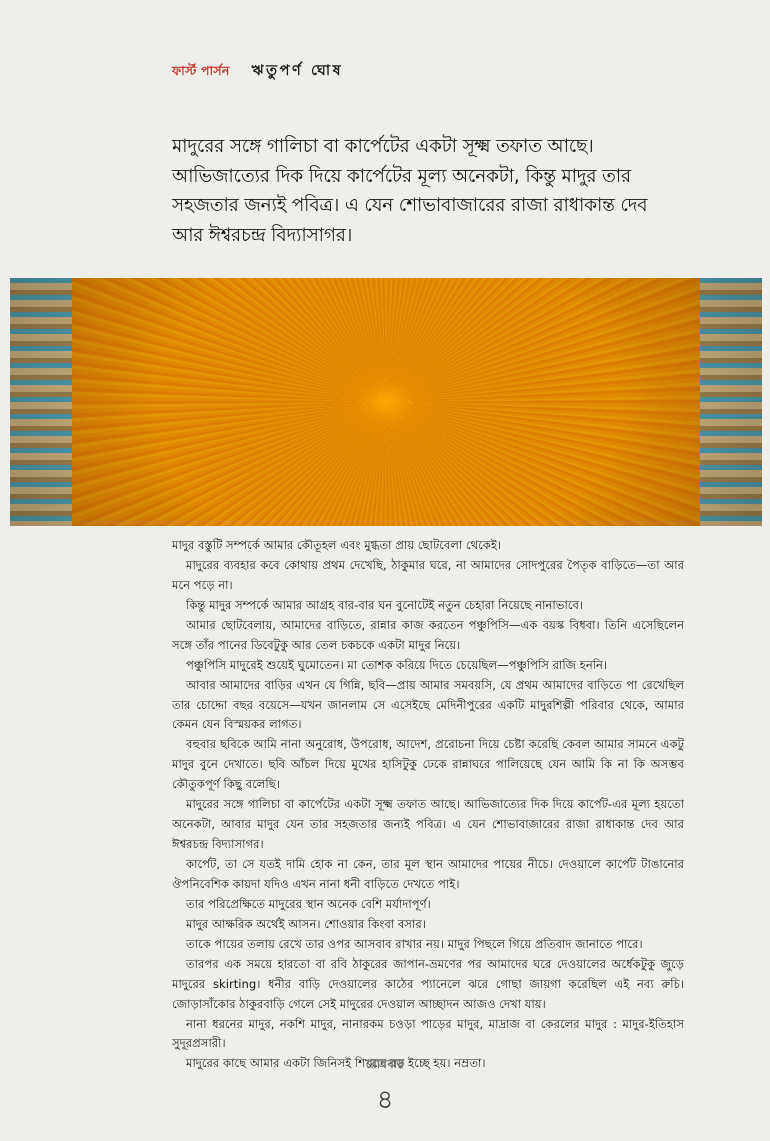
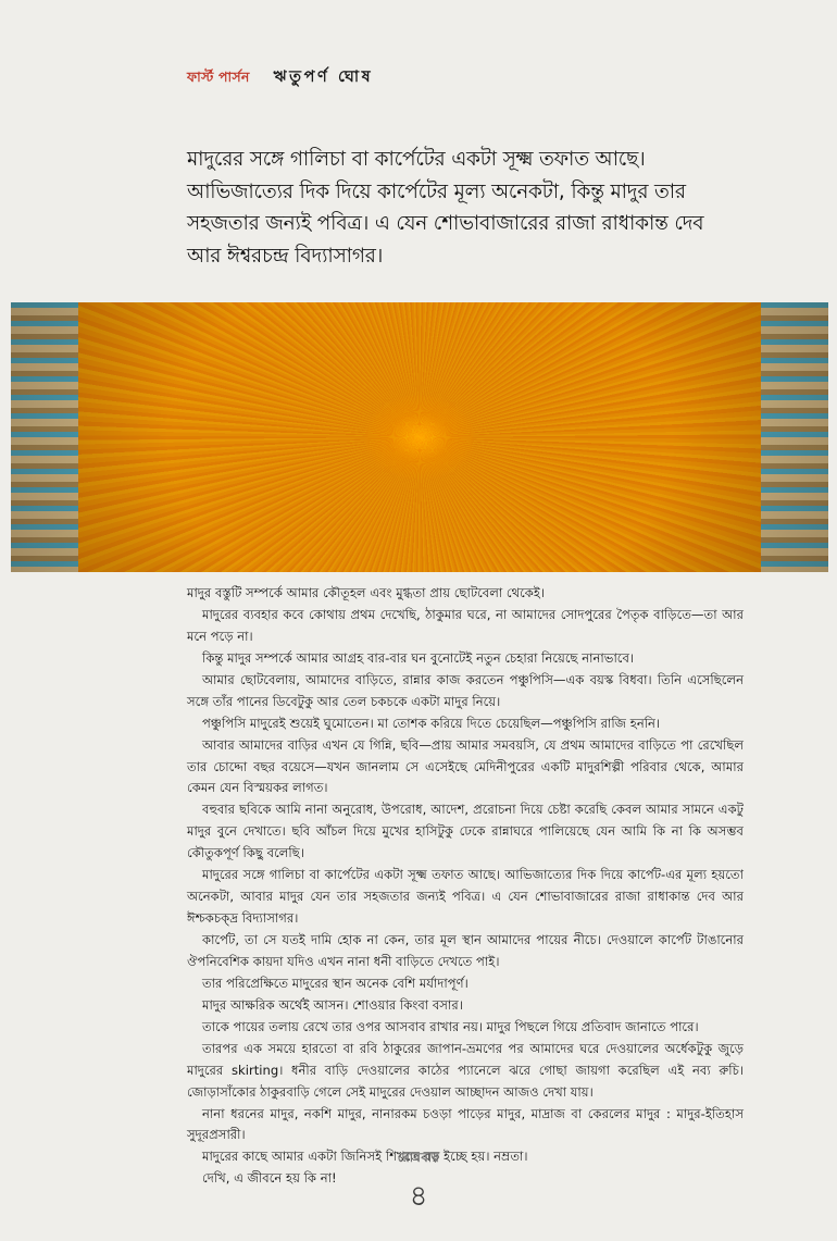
  ফার্স্ট পার্সন
  ঋতুপর্ণ ঘোষ
  মাদুরের সঙ্গে গালিচা বা কার্পেটের একটা সূক্ষ্ম তফাত আছে। আভিজাত্যের দিক দিয়ে কার্পেটের মূল্য অনেকটা, কিন্তু মাদুর তার সহজতার জন্যই পবিত্র। এ যেন শোভাবাজারের রাজা রাধাকান্ত দেব আর ঈশ্বরচন্দ্র বিদ্যাসাগর।
  মাদুর বস্তুটি সম্পর্কে আমার কৌতূহল এবং মুগ্ধতা প্রায় ছোটবেলা থেকেই।
  মাদুরের ব্যবহার কবে কোথায় প্রথম দেখেছি, ঠাকুমার ঘরে, না আমাদের সোদপুরের পৈতৃক বাড়িতে—তা আর মনে পড়ে না।
  কিন্তু মাদুর সম্পর্কে আমার আগ্রহ বার-বার ঘন বুনোটেই নতুন চেহারা নিয়েছে নানাভাবে।
  আমার ছোটবেলায়, আমাদের বাড়িতে, রান্নার কাজ করতেন পঞ্চুপিসি—এক বয়স্ক বিধবা। তিনি এসেছিলেন সঙ্গে তাঁর পানের ডিবেটুকু আর তেল চকচকে একটা মাদুর নিয়ে।
  পঞ্চুপিসি মাদুরেই শুয়েই ঘুমোতেন। মা তোশক করিয়ে দিতে চেয়েছিল—পঞ্চুপিসি রাজি হননি।
  আবার আমাদের বাড়ির এখন যে গিন্নি, ছবি—প্রায় আমার সমবয়সি, যে প্রথম আমাদের বাড়িতে পা রেখেছিল তার চোদ্দো বছর বয়েসে—যখন জানলাম সে এসেইছে মেদিনীপুরের একটি মাদুরশিল্পী পরিবার থেকে, আমার কেমন যেন বিস্ময়কর লাগত।
  বহুবার ছবিকে আমি নানা অনুরোধ, উপরোধ, আদেশ, প্ররোচনা দিয়ে চেষ্টা করেছি কেবল আমার সামনে একটু মাদুর বুনে দেখাতে। ছবি আঁচল দিয়ে মুখের হাসিটুকু ঢেকে রান্নাঘরে পালিয়েছে যেন আমি কি না কি অসম্ভব কৌতুকপূর্ণ কিছু বলেছি।
- মাদুরের সঙ্গে গালিচা বা কার্পেটের একটা সূক্ষ্ম তফাত আছে। আভিজাত্যের দিক দিয়ে কার্পেট-এর মূল্য হয়তো অনেকটা, আবার মাদুর যেন তার সহজতার জন্যই পবিত্র। এ যেন শোভাবাজারের রাজা রাধাকান্ত দেব আর ঈশ্বরচন্দ্র বিদ্যাসাগর।
+ মাদুরের সঙ্গে গালিচা বা কার্পেটের একটা সূক্ষ্ম তফাত আছে। আভিজাত্যের দিক দিয়ে কার্পেট-এর মূল্য হয়তো অনেকটা, আবার মাদুর যেন তার সহজতার জন্যই পবিত্র। এ যেন শোভাবাজারের রাজা রাধাকান্ত দেব আর ঈশ্চকচক্দ্র বিদ্যাসাগর।
  কার্পেট, তা সে যতই দামি হোক না কেন, তার মূল স্থান আমাদের পায়ের নীচে। দেওয়ালে কার্পেট টাঙানোর ঔপনিবেশিক কায়দা যদিও এখন নানা ধনী বাড়িতে দেখতে পাই।
  তার পরিপ্রেক্ষিতে মাদুরের স্থান অনেক বেশি মর্যাদাপূর্ণ।
  মাদুর আক্ষরিক অর্থেই আসন। শোওয়ার কিংবা বসার।
  তাকে পায়ের তলায় রেখে তার ওপর আসবাব রাখার নয়। মাদুর পিছলে গিয়ে প্রতিবাদ জানাতে পারে।
  তারপর এক সময়ে হারতো বা রবি ঠাকুরের জাপান-ভ্রমণের পর আমাদের ঘরে দেওয়ালের অর্ধেকটুকু জুড়ে মাদুরের skirting। ধনীর বাড়ি দেওয়ালের কাঠের প্যানেলে ঝরে গোছা জায়গা করেছিল এই নব্য রুচি। জোড়াসাঁকোর ঠাকুরবাড়ি গেলে সেই মাদুরের দেওয়াল আচ্ছাদন আজও দেখা যায়।
  নানা ধরনের মাদুর, নকশি মাদুর, নানারকম চওড়া পাড়ের মাদুর, মাদ্রাজ বা কেরলের মাদুর : মাদুর-ইতিহাস সুদূরপ্রসারী।
  মাদুরের কাছে আমার একটা জিনিসই শিখতে বড় ইচ্ছে হয়। নম্রতা।
+ দেখি, এ জীবনে হয় কি না!
  রোববার
  ৪
